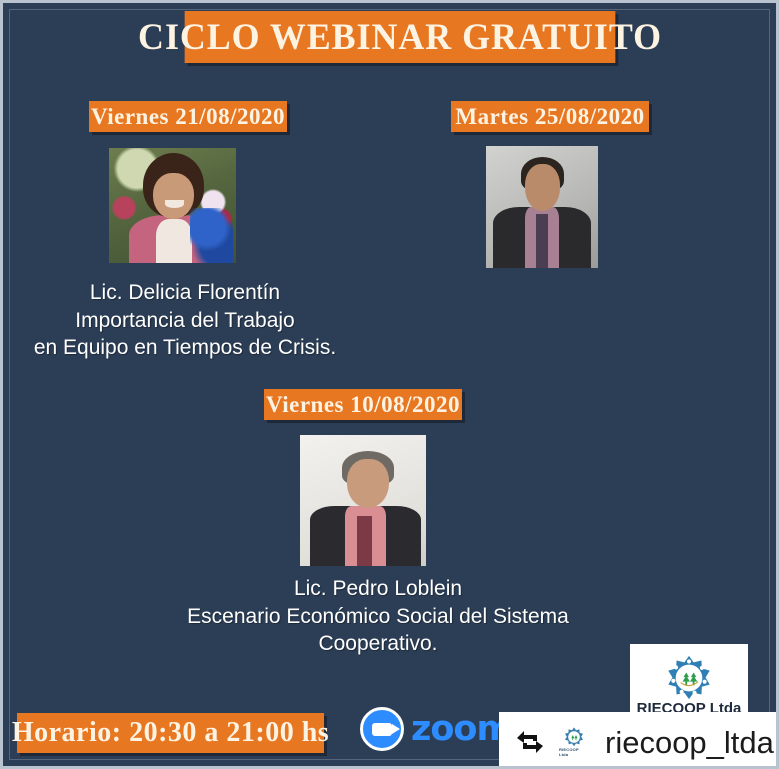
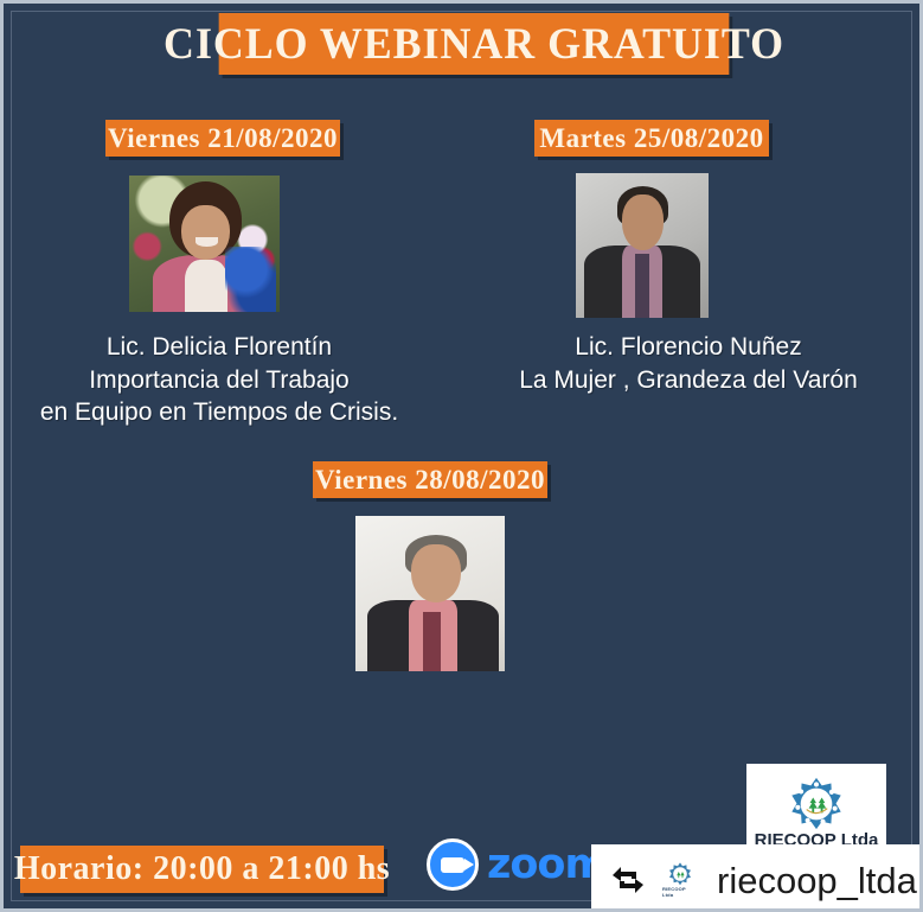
  CICLO WEBINAR GRATUITO
  Viernes 21/08/2020
  Lic. Delicia Florentín
  Importancia del Trabajo
  en Equipo en Tiempos de Crisis.
  Martes 25/08/2020
+ Lic. Florencio Nuñez
+ La Mujer , Grandeza del Varón
- Viernes 10/08/2020
+ Viernes 28/08/2020
- Lic. Pedro Loblein
- Escenario Económico Social del Sistema
- Cooperativo.
- Horario: 20:30 a 21:00 hs
+ Horario: 20:00 a 21:00 hs
  zoom
  RIECOOP Ltda
  riecoop_ltda
